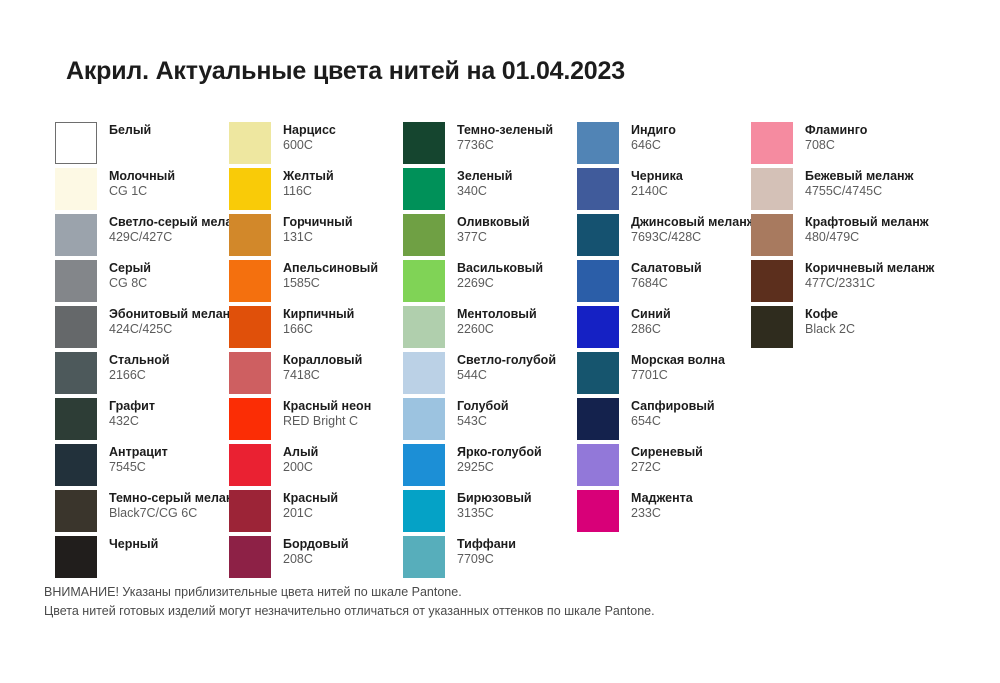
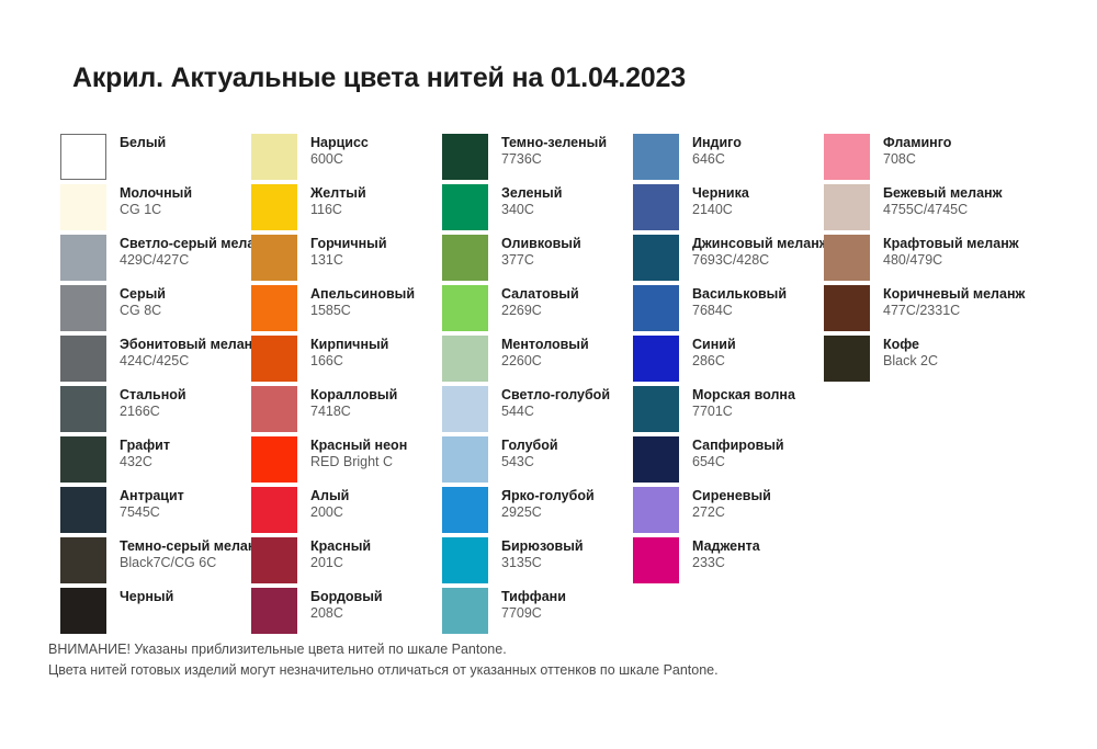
  Акрил. Актуальные цвета нитей на 01.04.2023
  Белый
  Молочный
  CG 1C
  Светло-серый мел
  429C/427C
  Серый
  CG 8C
  Эбонитовый мелан
  424C/425C
  Стальной
  2166C
  Графит
  432C
  Антрацит
  7545C
  Темно-серый мела
  Black7C/CG 6C
  Черный
  Нарцисс
  600C
  Желтый
  116C
  Горчичный
  131C
  Апельсиновый
  1585C
  Кирпичный
  166C
  Коралловый
  7418C
  Красный неон
  RED Bright C
  Алый
  200C
  Красный
  201C
  Бордовый
  208C
  Темно-зеленый
  7736C
  Зеленый
  340C
  Оливковый
  377C
- Васильковый
+ Салатовый
  2269C
  Ментоловый
  2260C
  Светло-голубой
  544C
  Голубой
  543C
  Ярко-голубой
  2925C
  Бирюзовый
  3135C
  Тиффани
  7709C
  Индиго
  646C
  Черника
  2140C
  Джинсовый мелан
  7693C/428C
- Салатовый
+ Васильковый
  7684C
  Синий
  286C
  Морская волна
  7701C
  Сапфировый
  654C
  Сиреневый
  272C
  Маджента
  233C
  Фламинго
  708C
  Бежевый меланж
  4755C/4745C
  Крафтовый меланж
  480/479C
  Коричневый меланж
  477C/2331C
  Кофе
  Black 2C
  ВНИМАНИЕ! Указаны приблизительные цвета нитей по шкале Pantone.
  Цвета нитей готовых изделий могут незначительно отличаться от указанных оттенков по шкале Pantone.
